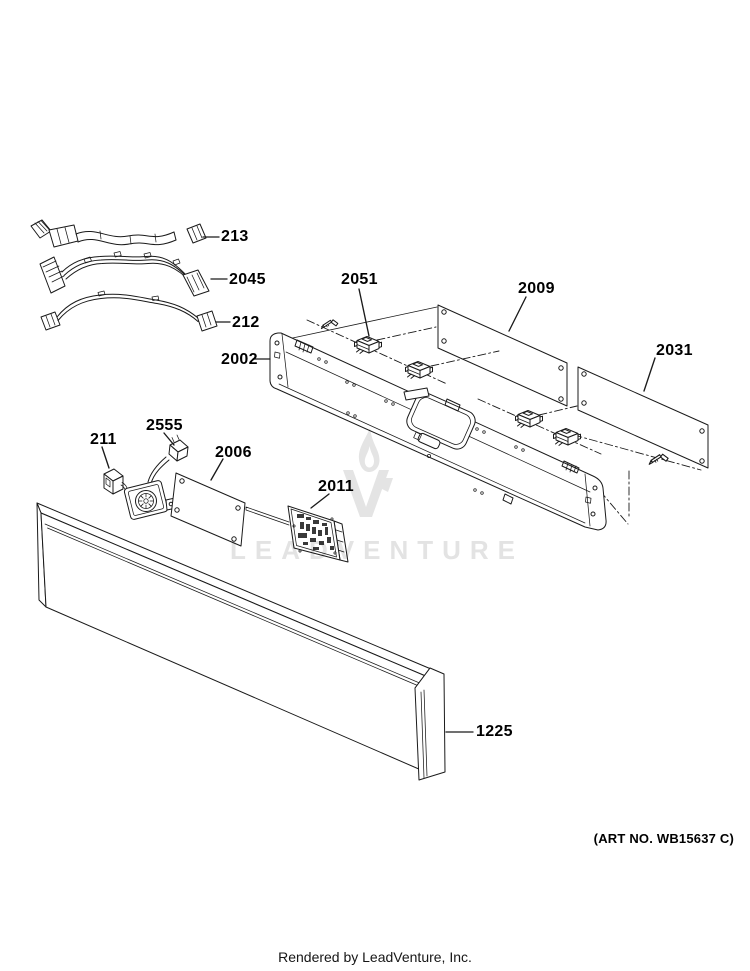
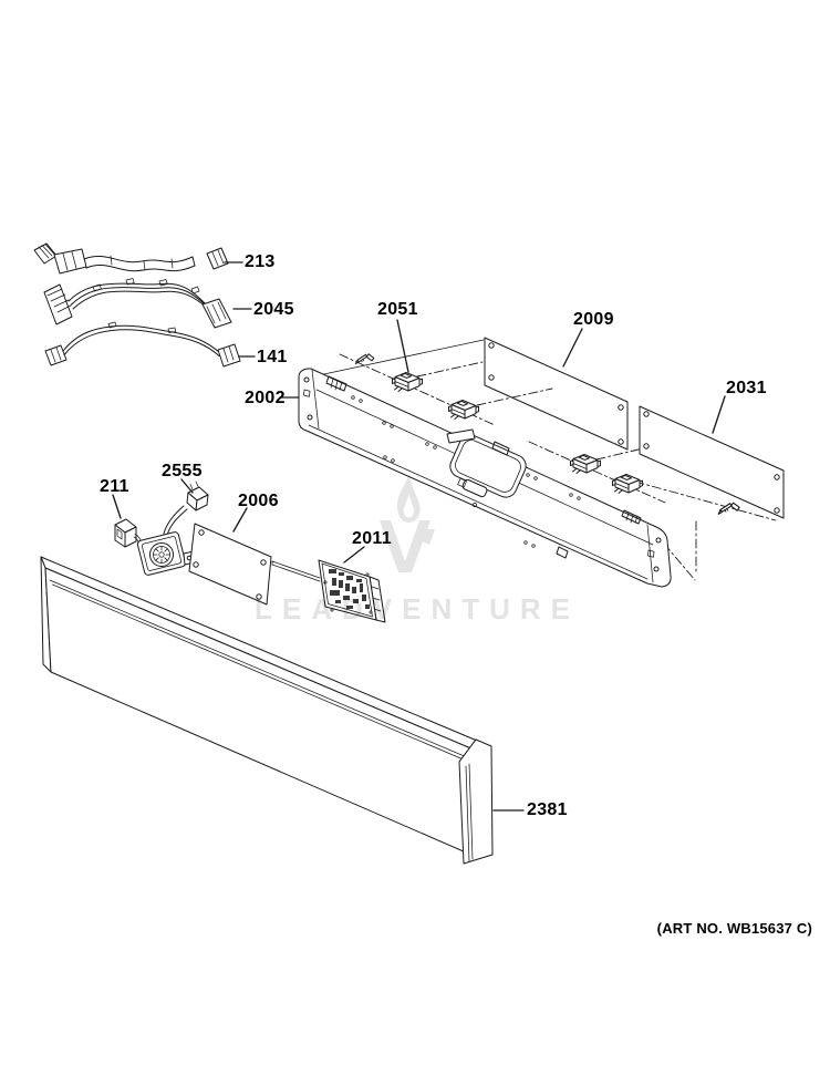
  LEADVENTURE
  213
  2045
- 212
+ 141
  2051
  2009
  2002
  2031
  211
  2555
  2006
  2011
- 1225
+ 2381
  (ART NO. WB15637 C)
- Rendered by LeadVenture, Inc.
